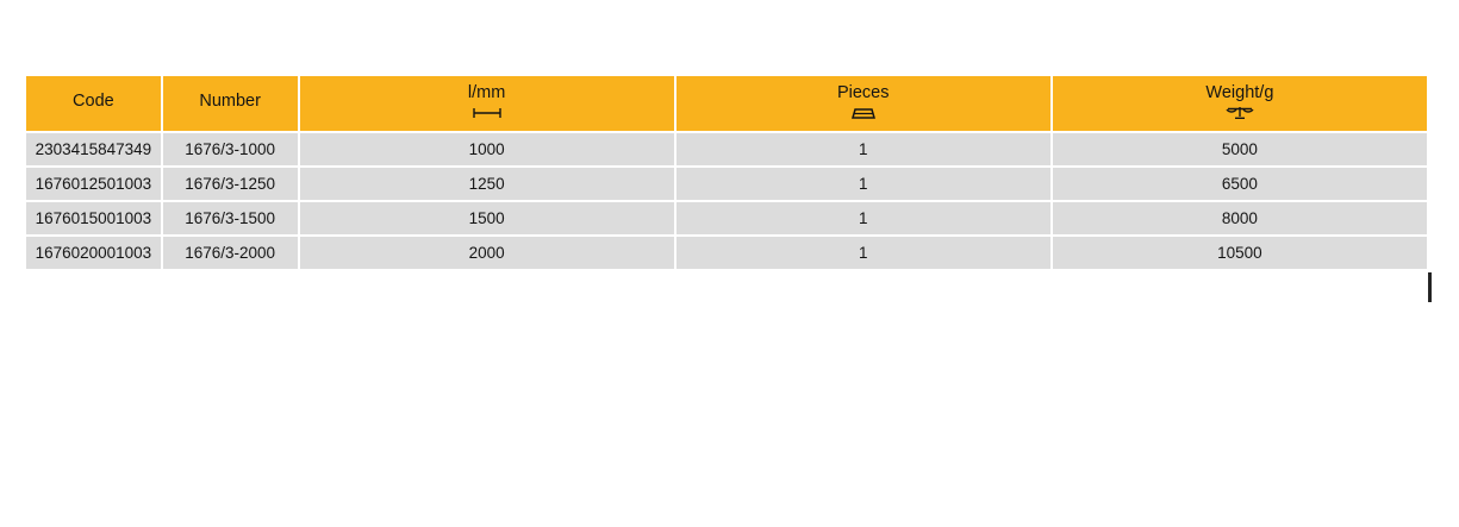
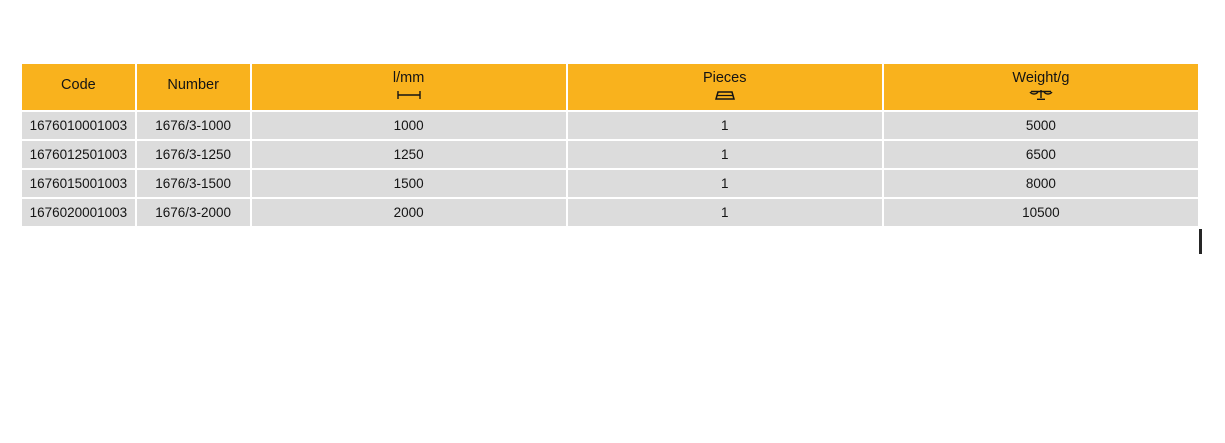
  Code	Number	l/mm	Pieces	Weight/g
- 2303415847349	1676/3-1000	1000	1	5000
+ 1676010001003	1676/3-1000	1000	1	5000
  1676012501003	1676/3-1250	1250	1	6500
  1676015001003	1676/3-1500	1500	1	8000
  1676020001003	1676/3-2000	2000	1	10500
